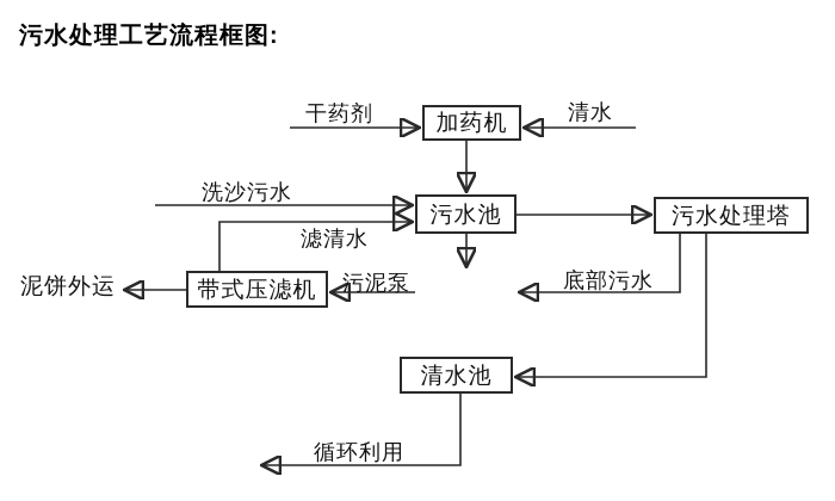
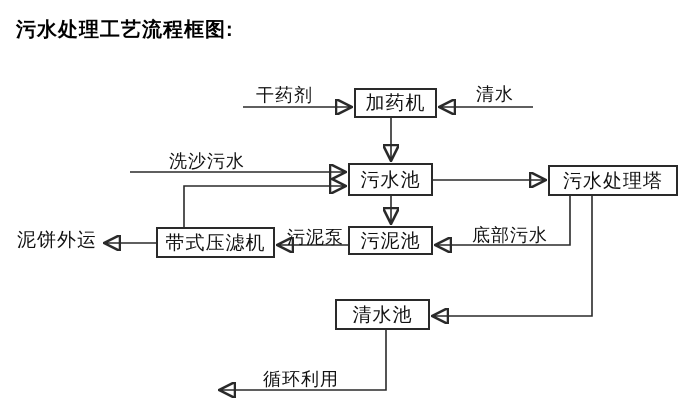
  污水处理工艺流程框图:
  加药机
  污水池
  污水处理塔
+ 污泥池
  带式压滤机
  清水池
  干药剂
  清水
  洗沙污水
- 滤清水
  污泥泵
  底部污水
  泥饼外运
  循环利用
